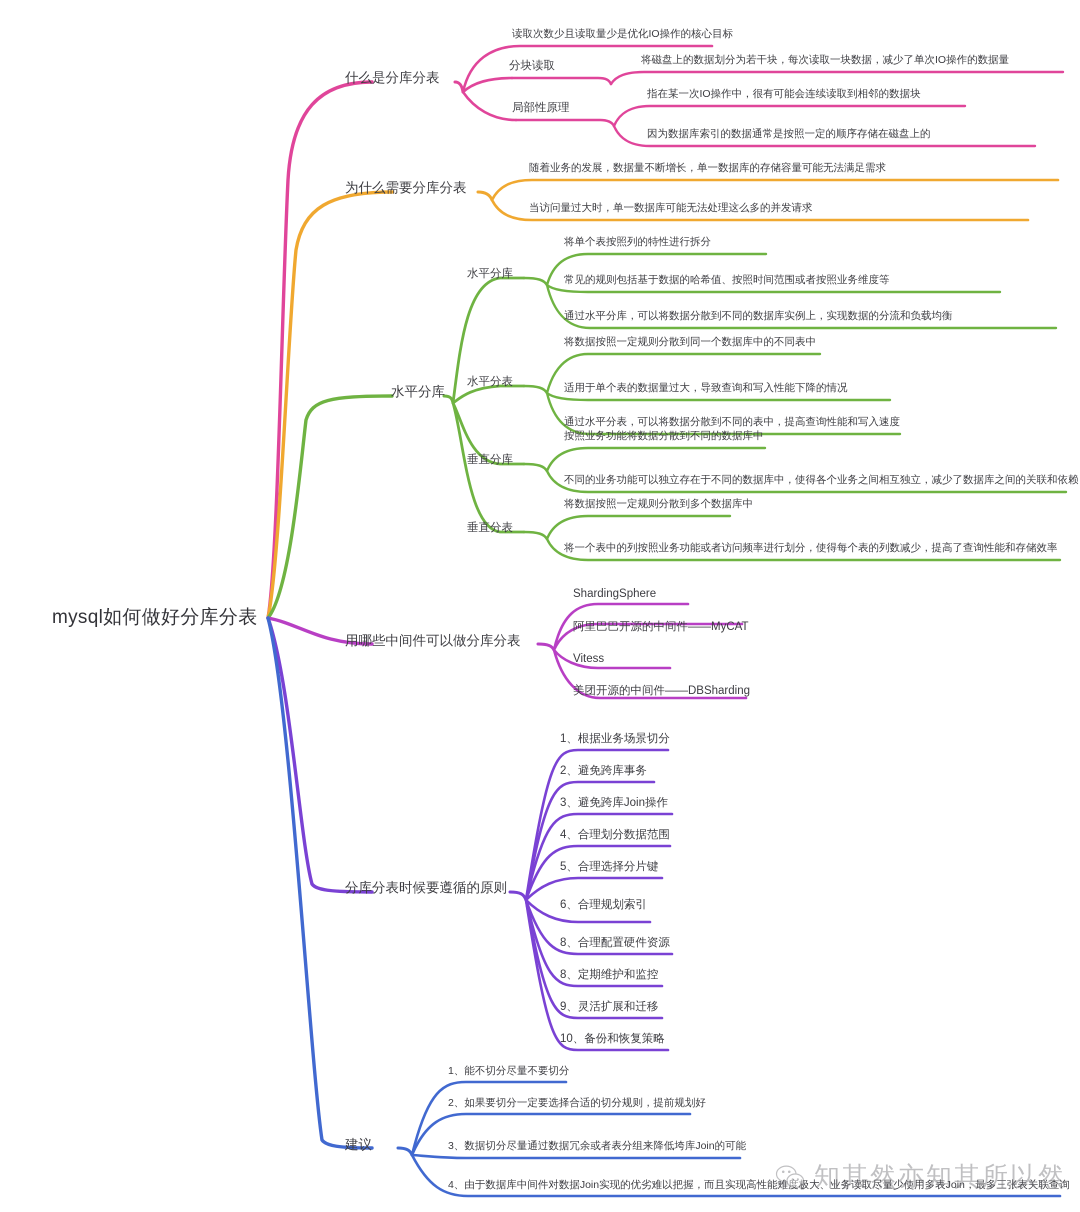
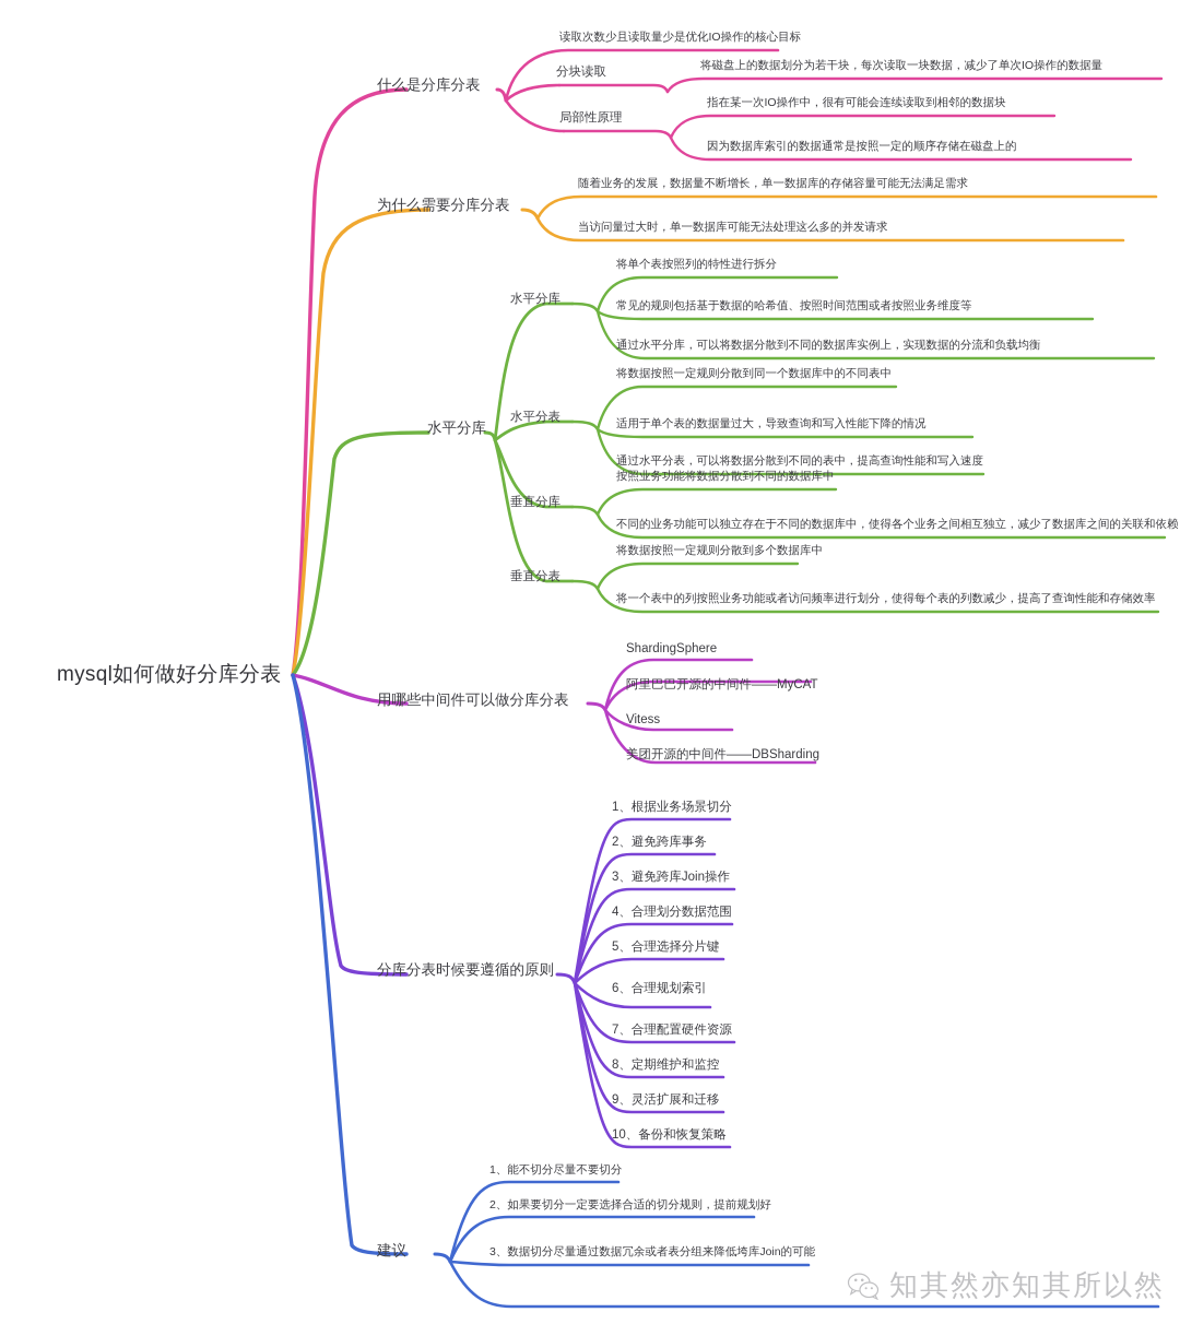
  mysql如何做好分库分表
  什么是分库分表
  读取次数少且读取量少是优化IO操作的核心目标
  分块读取
  将磁盘上的数据划分为若干块，每次读取一块数据，减少了单次IO操作的数据量
  局部性原理
  指在某一次IO操作中，很有可能会连续读取到相邻的数据块
  因为数据库索引的数据通常是按照一定的顺序存储在磁盘上的
  为什么需要分库分表
  随着业务的发展，数据量不断增长，单一数据库的存储容量可能无法满足需求
  当访问量过大时，单一数据库可能无法处理这么多的并发请求
  水平分库
  水平分库
  将单个表按照列的特性进行拆分
  常见的规则包括基于数据的哈希值、按照时间范围或者按照业务维度等
  通过水平分库，可以将数据分散到不同的数据库实例上，实现数据的分流和负载均衡
  水平分表
  将数据按照一定规则分散到同一个数据库中的不同表中
  适用于单个表的数据量过大，导致查询和写入性能下降的情况
  通过水平分表，可以将数据分散到不同的表中，提高查询性能和写入速度
  垂直分库
  按照业务功能将数据分散到不同的数据库中
  不同的业务功能可以独立存在于不同的数据库中，使得各个业务之间相互独立，减少了数据库之间的关联和依赖
  垂直分表
  将数据按照一定规则分散到多个数据库中
  将一个表中的列按照业务功能或者访问频率进行划分，使得每个表的列数减少，提高了查询性能和存储效率
  用哪些中间件可以做分库分表
  ShardingSphere
  阿里巴巴开源的中间件——MyCAT
  Vitess
  美团开源的中间件——DBSharding
  分库分表时候要遵循的原则
  1、根据业务场景切分
  2、避免跨库事务
  3、避免跨库Join操作
  4、合理划分数据范围
  5、合理选择分片键
  6、合理规划索引
- 8、合理配置硬件资源
+ 7、合理配置硬件资源
  8、定期维护和监控
  9、灵活扩展和迁移
  10、备份和恢复策略
  建议
  1、能不切分尽量不要切分
  2、如果要切分一定要选择合适的切分规则，提前规划好
  3、数据切分尽量通过数据冗余或者表分组来降低垮库Join的可能
- 4、由于数据库中间件对数据Join实现的优劣难以把握，而且实现高性能难度极大、业务读取尽量少使用多表Join，最多三张表关联查询
  知其然亦知其所以然
